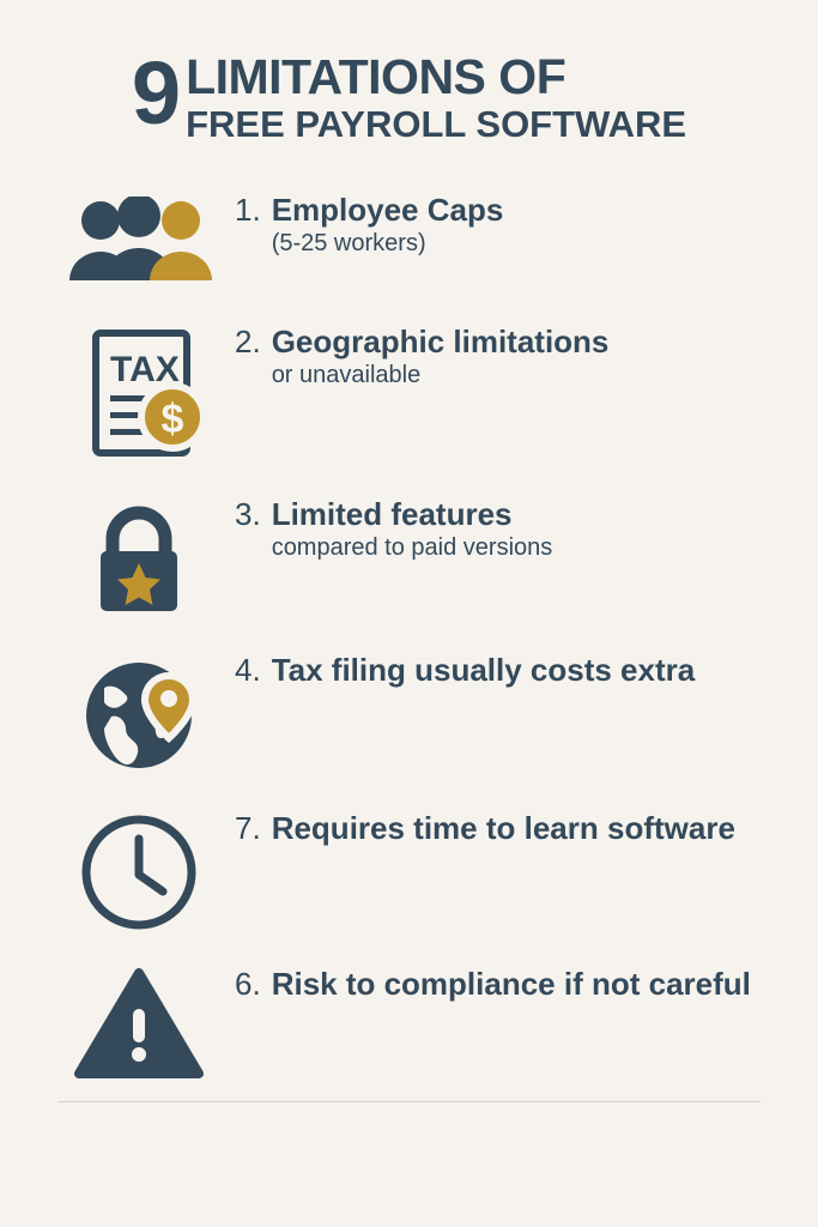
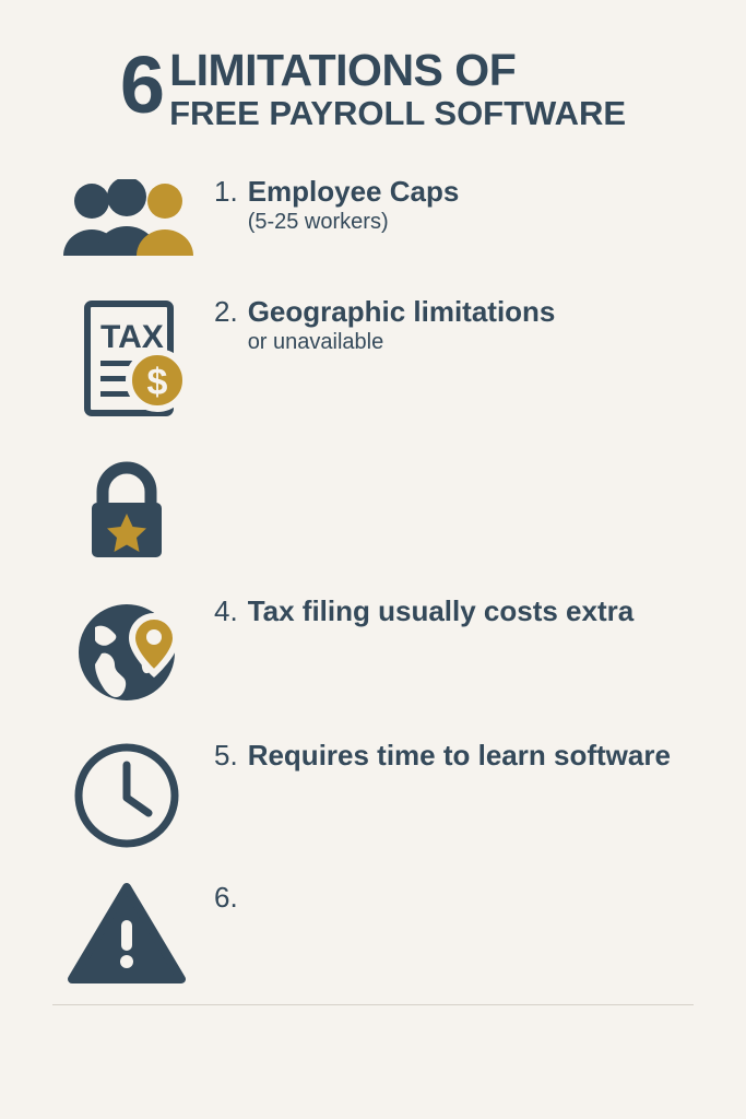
- 9
+ 6
  LIMITATIONS OF
  FREE PAYROLL SOFTWARE
  1.
  Employee Caps
  (5-25 workers)
  TAX
  $
  2.
  Geographic limitations
  or unavailable
- 3.
- Limited features
- compared to paid versions
  4.
  Tax filing usually costs extra
- 7.
+ 5.
  Requires time to learn software
  6.
- Risk to compliance if not careful
